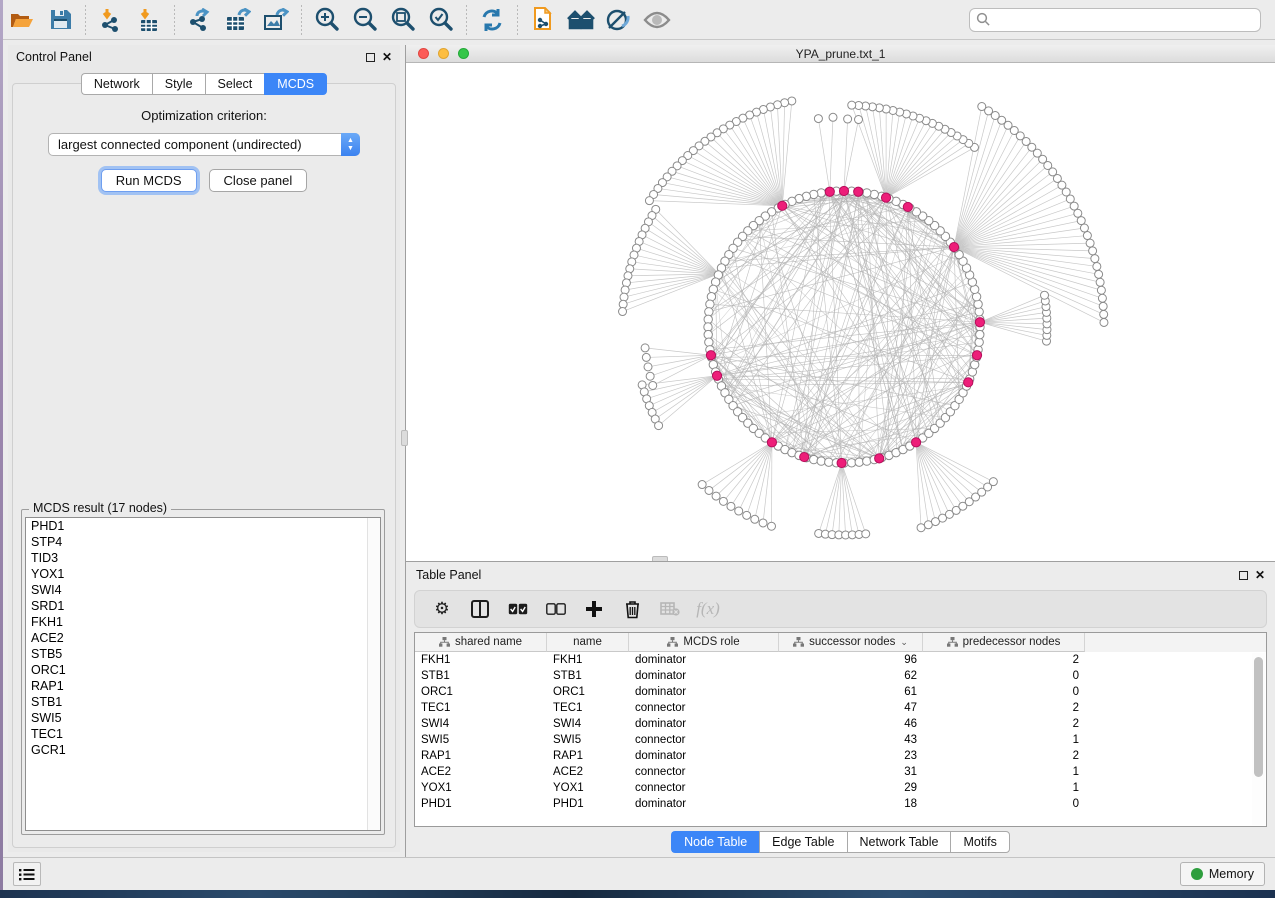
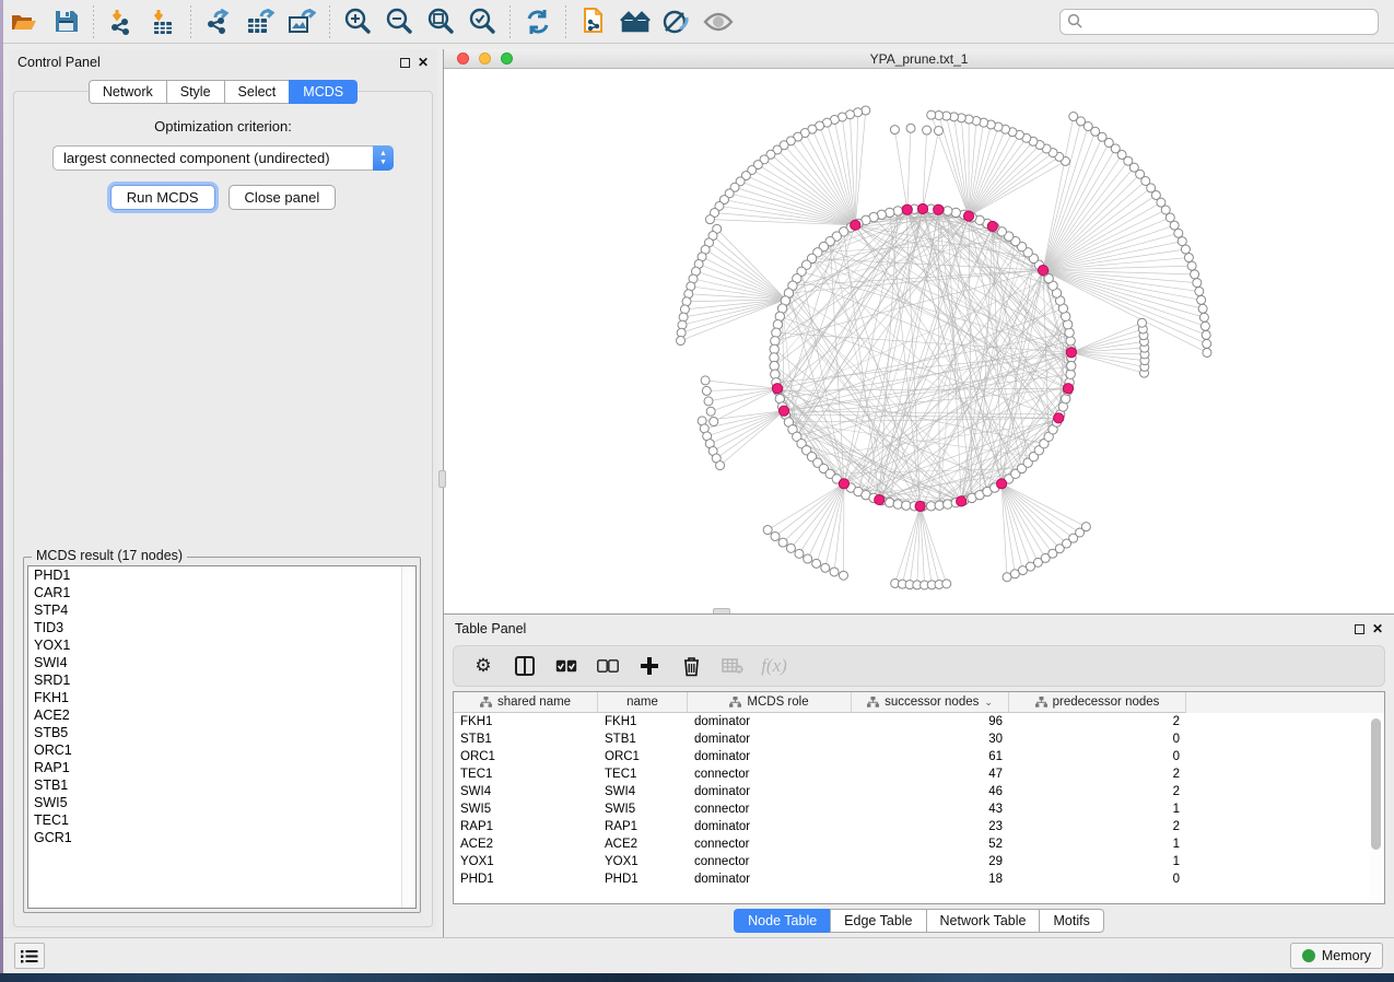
  Control Panel
  ✕
  Network
  Style
  Select
  MCDS
  Optimization criterion:
  largest connected component (undirected)
  Run MCDS
  Close panel
  MCDS result (17 nodes)
  PHD1
+ CAR1
  STP4
  TID3
  YOX1
  SWI4
  SRD1
  FKH1
  ACE2
  STB5
  ORC1
  RAP1
  STB1
  SWI5
  TEC1
  GCR1
  YPA_prune.txt_1
  Table Panel
  ✕
  ⚙
  f(x)
  shared name
  name
  MCDS role
  successor nodes
  ⌄
  predecessor nodes
  FKH1
  FKH1
  dominator
  96
  2
  STB1
  STB1
  dominator
- 62
+ 30
  0
  ORC1
  ORC1
  dominator
  61
  0
  TEC1
  TEC1
  connector
  47
  2
  SWI4
  SWI4
  dominator
  46
  2
  SWI5
  SWI5
  connector
  43
  1
  RAP1
  RAP1
  dominator
  23
  2
  ACE2
  ACE2
  connector
- 31
+ 52
  1
  YOX1
  YOX1
  connector
  29
  1
  PHD1
  PHD1
  dominator
  18
  0
  Node Table
  Edge Table
  Network Table
  Motifs
  Memory
